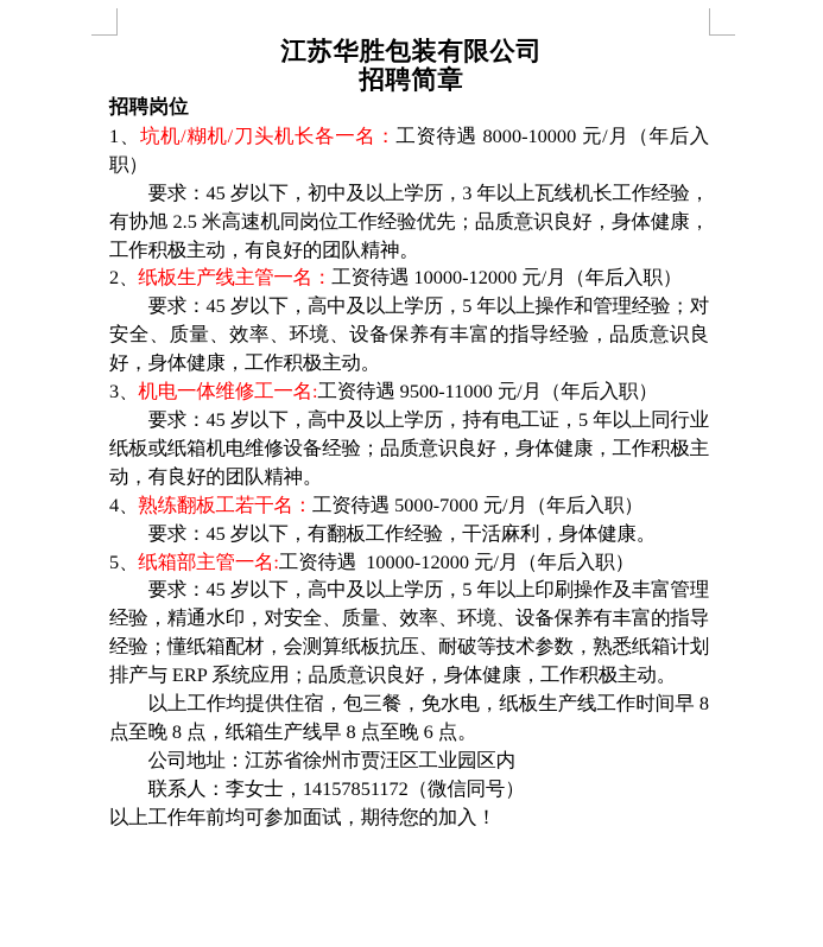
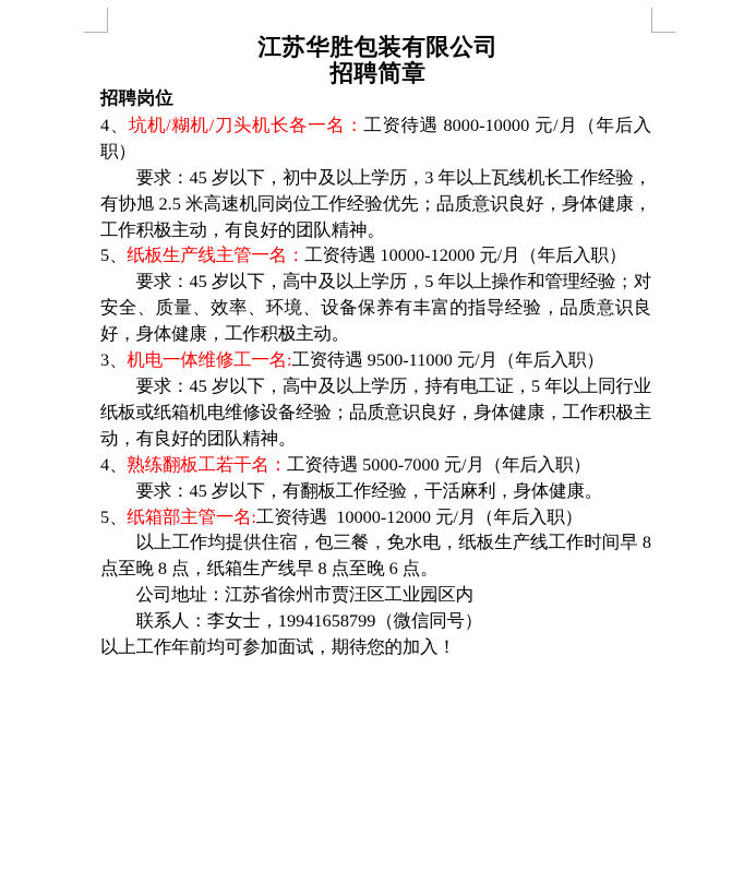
  江苏华胜包装有限公司
  招聘简章
  招聘岗位
- 1、坑机/糊机/刀头机长各一名：工资待遇 8000-10000 元/月（年后入职）
+ 4、坑机/糊机/刀头机长各一名：工资待遇 8000-10000 元/月（年后入职）
  要求：45 岁以下，初中及以上学历，3 年以上瓦线机长工作经验，有协旭 2.5 米高速机同岗位工作经验优先；品质意识良好，身体健康，工作积极主动，有良好的团队精神。
- 2、纸板生产线主管一名：工资待遇 10000-12000 元/月（年后入职）
+ 5、纸板生产线主管一名：工资待遇 10000-12000 元/月（年后入职）
  要求：45 岁以下，高中及以上学历，5 年以上操作和管理经验；对安全、质量、效率、环境、设备保养有丰富的指导经验，品质意识良好，身体健康，工作积极主动。
  3、机电一体维修工一名:工资待遇 9500-11000 元/月（年后入职）
  要求：45 岁以下，高中及以上学历，持有电工证，5 年以上同行业纸板或纸箱机电维修设备经验；品质意识良好，身体健康，工作积极主动，有良好的团队精神。
  4、熟练翻板工若干名：工资待遇 5000-7000 元/月（年后入职）
  要求：45 岁以下，有翻板工作经验，干活麻利，身体健康。
  5、纸箱部主管一名:工资待遇 10000-12000 元/月（年后入职）
- 要求：45 岁以下，高中及以上学历，5 年以上印刷操作及丰富管理经验，精通水印，对安全、质量、效率、环境、设备保养有丰富的指导经验；懂纸箱配材，会测算纸板抗压、耐破等技术参数，熟悉纸箱计划排产与 ERP 系统应用；品质意识良好，身体健康，工作积极主动。
  以上工作均提供住宿，包三餐，免水电，纸板生产线工作时间早 8 点至晚 8 点，纸箱生产线早 8 点至晚 6 点。
  公司地址：江苏省徐州市贾汪区工业园区内
- 联系人：李女士，14157851172（微信同号）
+ 联系人：李女士，19941658799（微信同号）
  以上工作年前均可参加面试，期待您的加入！
